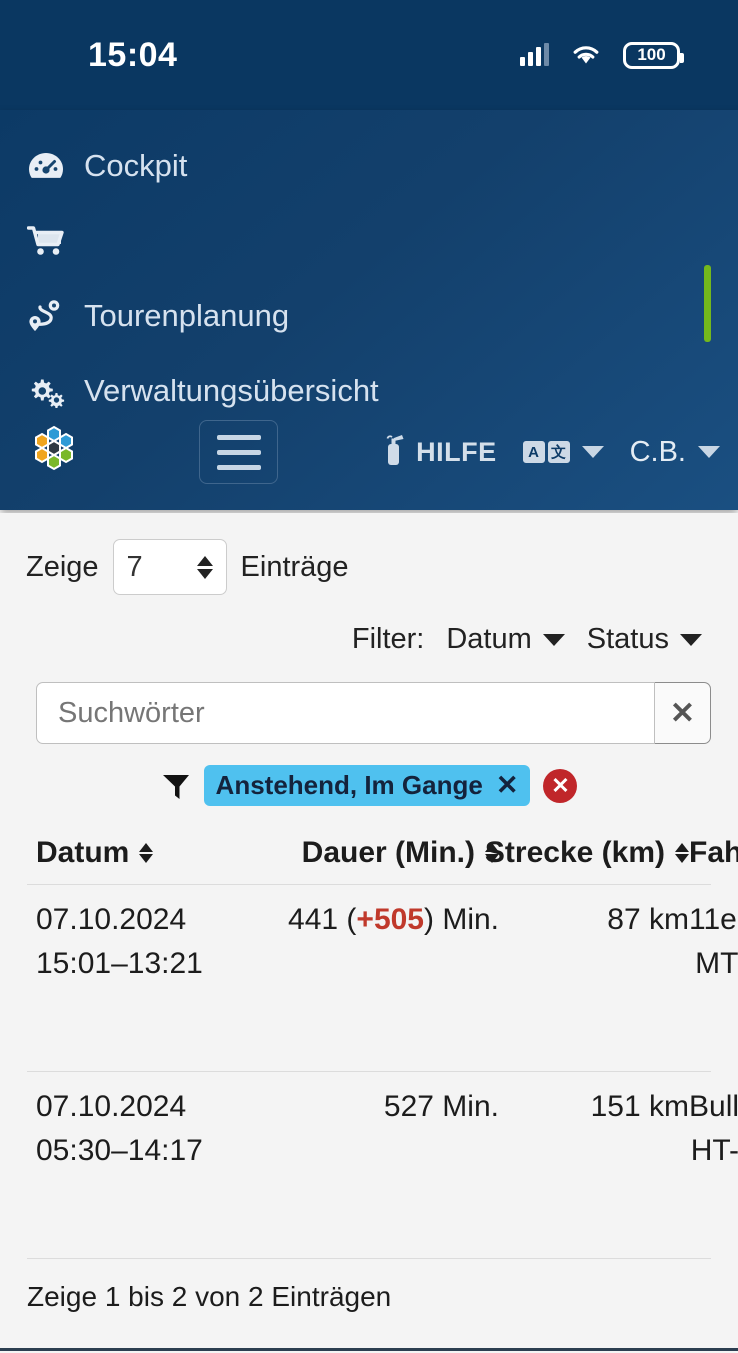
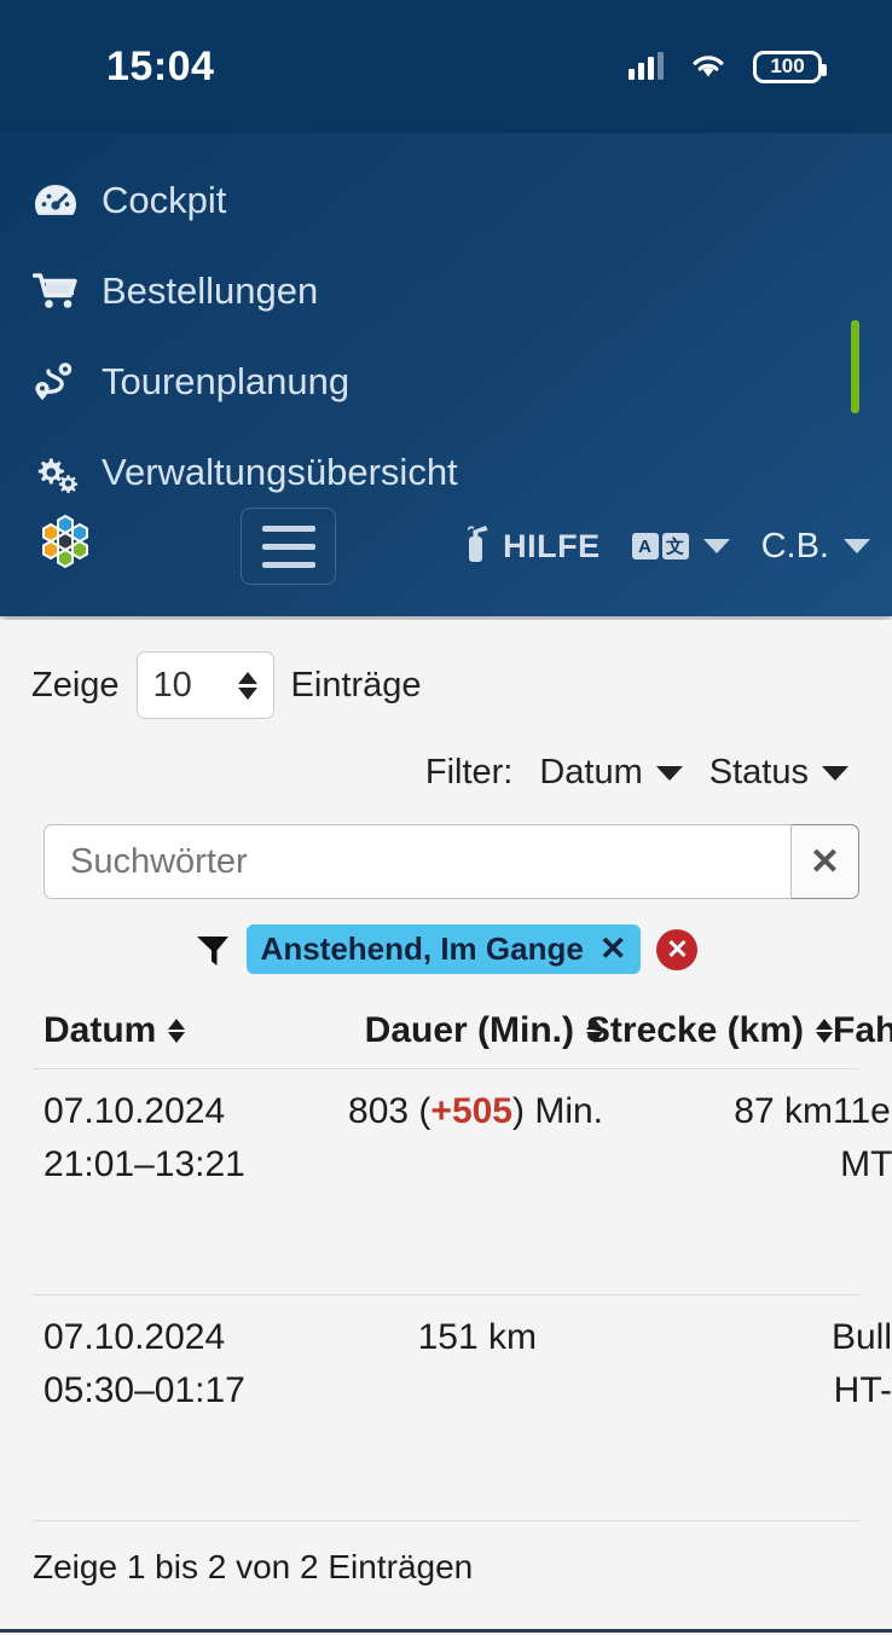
  15:04
  100
  Cockpit
+ Bestellungen
  Tourenplanung
  Verwaltungsübersicht
  HILFE
  A
  文
  C.B.
  Zeige
- 7
+ 10
  Einträge
  Filter:
  Datum
  Status
  Suchwörter
  ✕
  Anstehend, Im Gange
  ✕
  ✕
  Datum
  Dauer (Min.)
  Strecke (km)
  Fah
  07.10.2024
- 15:01–13:21
+ 21:01–13:21
- 441 (+505) Min.
+ 803 (+505) Min.
  87 km
  11e
  07.10.2024
- 05:30–14:17
+ 05:30–01:17
- 527 Min.
  151 km
  Bull
  HT-
  Zeige 1 bis 2 von 2 Einträgen
